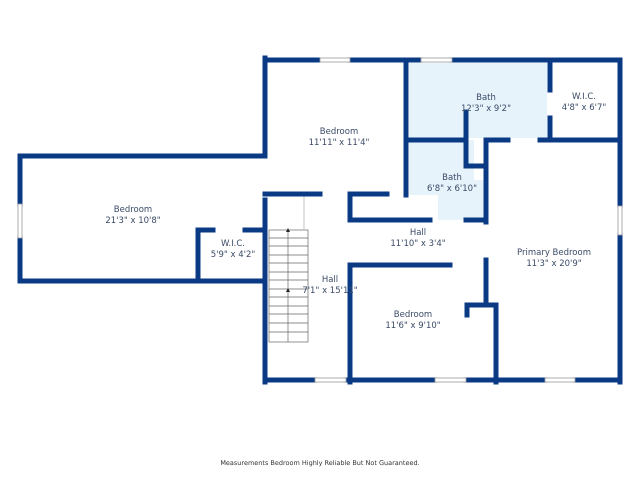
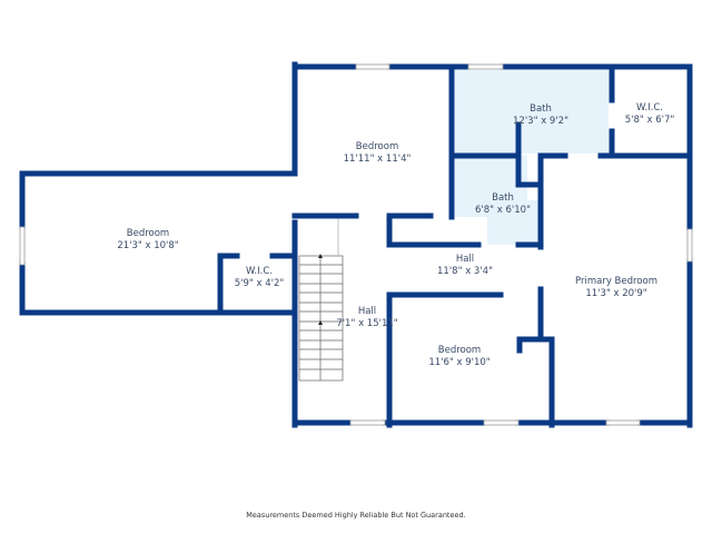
  Bedroom
  21'3" x 10'8"
  W.I.C.
  5'9" x 4'2"
  Bedroom
  11'11" x 11'4"
  Bath
  12'3" x 9'2"
  W.I.C.
- 4'8" x 6'7"
+ 5'8" x 6'7"
  Bath
  6'8" x 6'10"
  Hall
- 11'10" x 3'4"
+ 11'8" x 3'4"
  Hall
  7'1" x 15'11"
  Primary Bedroom
  11'3" x 20'9"
  Bedroom
  11'6" x 9'10"
- Measurements Bedroom Highly Reliable But Not Guaranteed.
+ Measurements Deemed Highly Reliable But Not Guaranteed.
